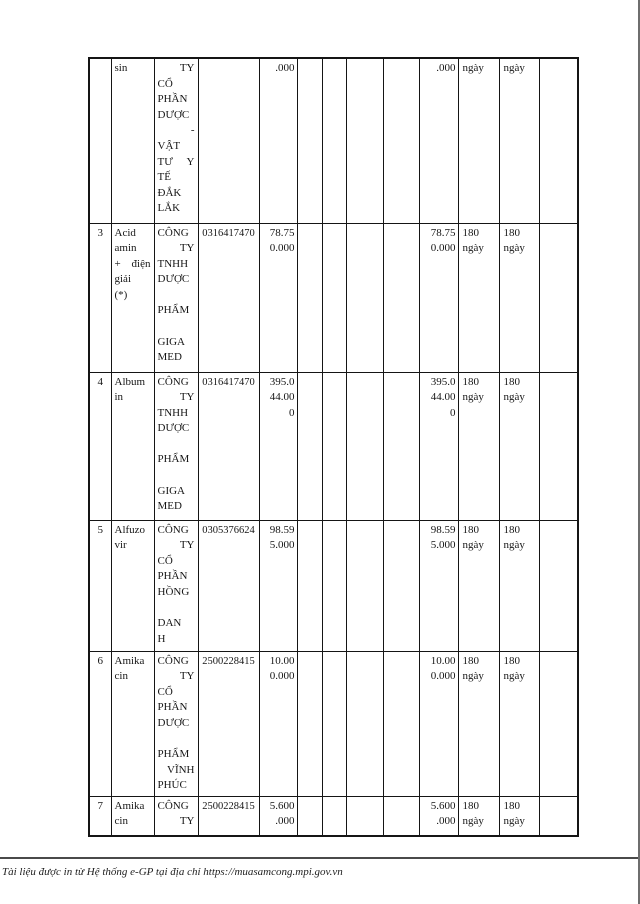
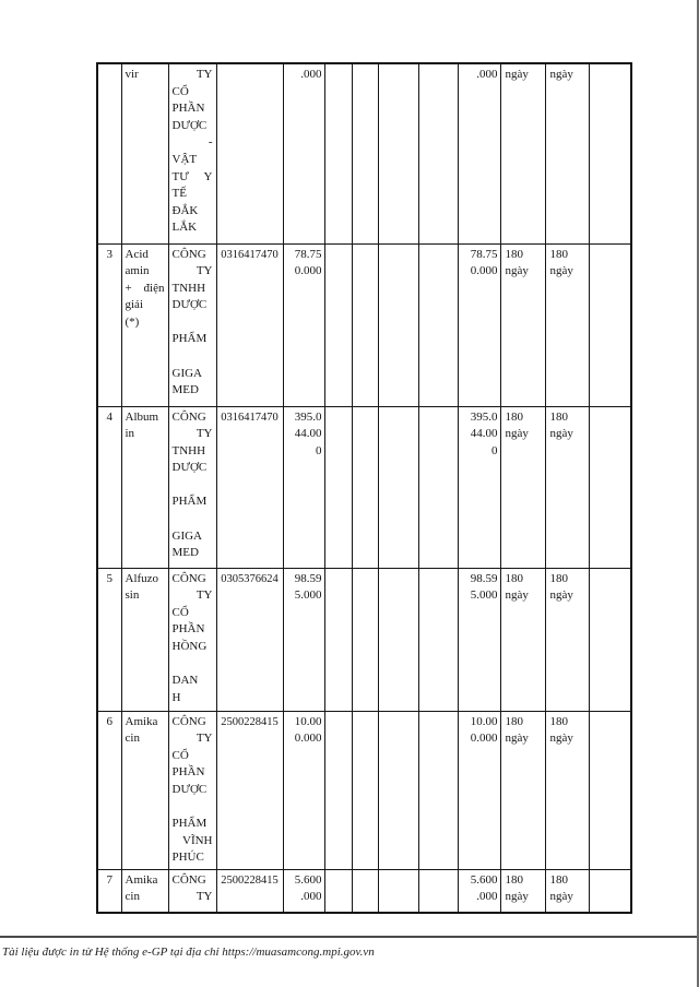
- 	sin	TYCỔPHẦNDƯỢC-VẬTTƯ YTẾĐẮKLẮK		.000					.000	ngày	ngày
+ 	vir	TYCỔPHẦNDƯỢC-VẬTTƯ YTẾĐẮKLẮK		.000					.000	ngày	ngày
  3	Acidamin+ điệngiải(*)	CÔNGTYTNHHDƯỢC PHẨM GIGAMED	0316417470	78.750.000					78.750.000	180ngày	180ngày
  4	Albumin	CÔNGTYTNHHDƯỢC PHẨM GIGAMED	0316417470	395.044.000					395.044.000	180ngày	180ngày
- 5	Alfuzovir	CÔNGTYCỔPHẦNHỒNG DANH	0305376624	98.595.000					98.595.000	180ngày	180ngày
+ 5	Alfuzosin	CÔNGTYCỔPHẦNHỒNG DANH	0305376624	98.595.000					98.595.000	180ngày	180ngày
  6	Amikacin	CÔNGTYCỔPHẦNDƯỢC PHẨMVĨNHPHÚC	2500228415	10.000.000					10.000.000	180ngày	180ngày
  7	Amikacin	CÔNGTY	2500228415	5.600.000					5.600.000	180ngày	180ngày
  Tài liệu được in từ Hệ thống e-GP tại địa chỉ https://muasamcong.mpi.gov.vn
